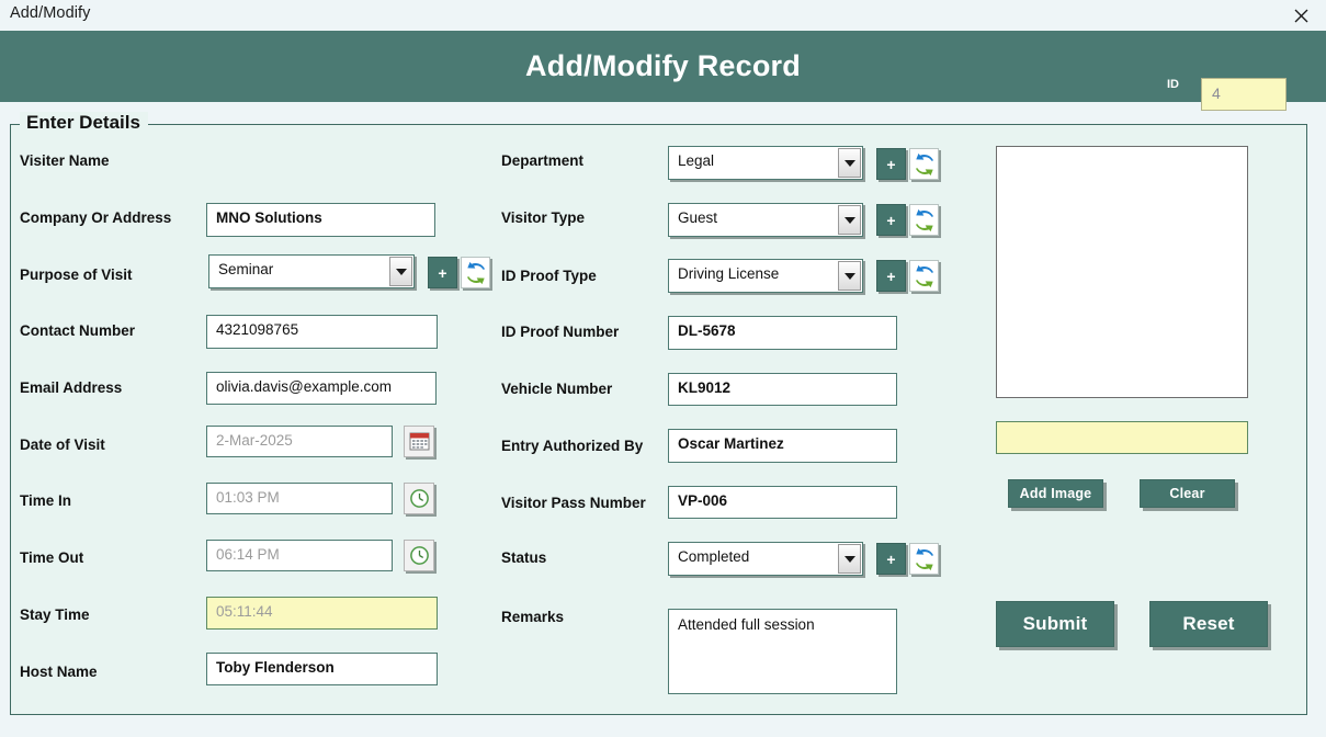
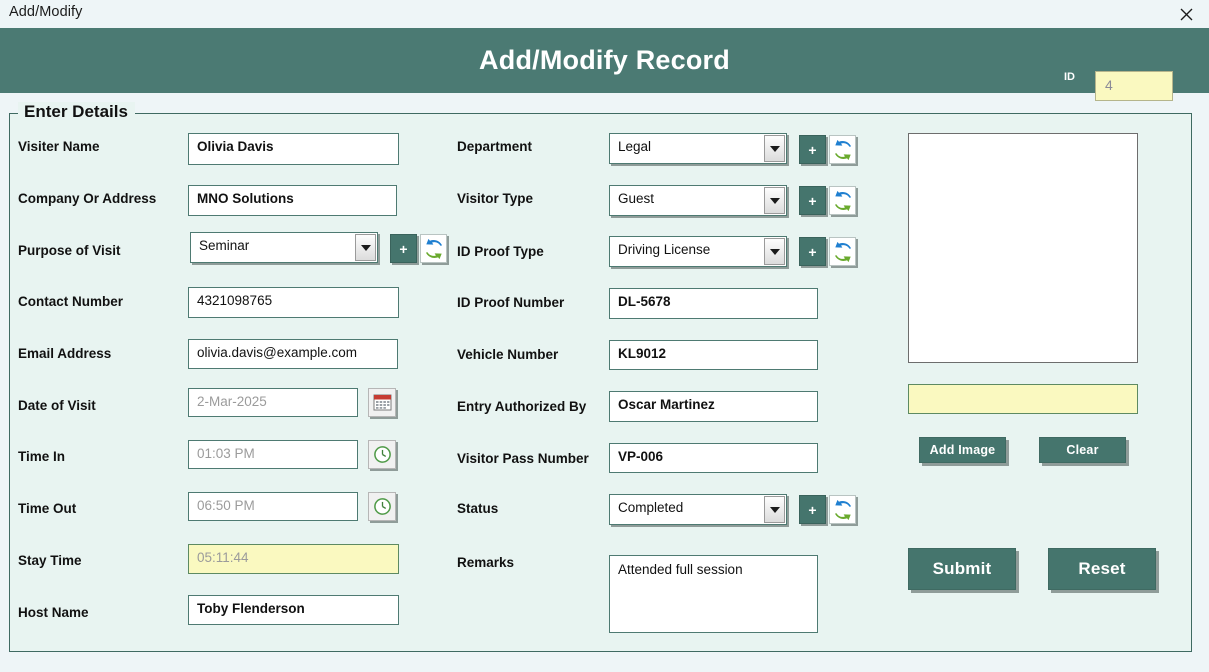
  Add/Modify
  Add/Modify Record
  ID
  4
  Enter Details
  Visiter Name
+ Olivia Davis
  Company Or Address
  MNO Solutions
  Purpose of Visit
  Seminar
  +
  Contact Number
  4321098765
  Email Address
  olivia.davis@example.com
  Date of Visit
  2-Mar-2025
  Time In
  01:03 PM
  Time Out
- 06:14 PM
+ 06:50 PM
  Stay Time
  05:11:44
  Host Name
  Toby Flenderson
  Department
  Legal
  +
  Visitor Type
  Guest
  +
  ID Proof Type
  Driving License
  +
  ID Proof Number
  DL-5678
  Vehicle Number
  KL9012
  Entry Authorized By
  Oscar Martinez
  Visitor Pass Number
  VP-006
  Status
  Completed
  +
  Remarks
  Attended full session
  Add Image
  Clear
  Submit
  Reset
